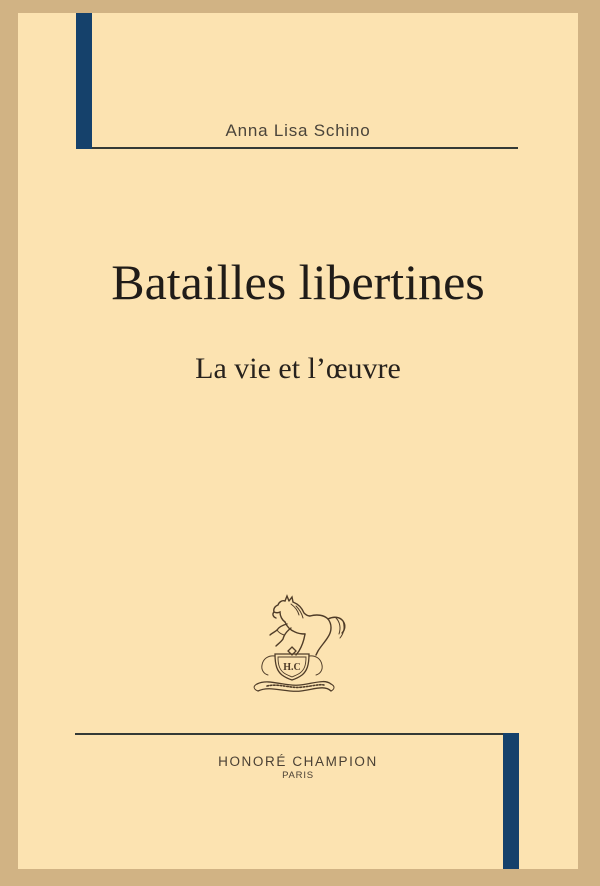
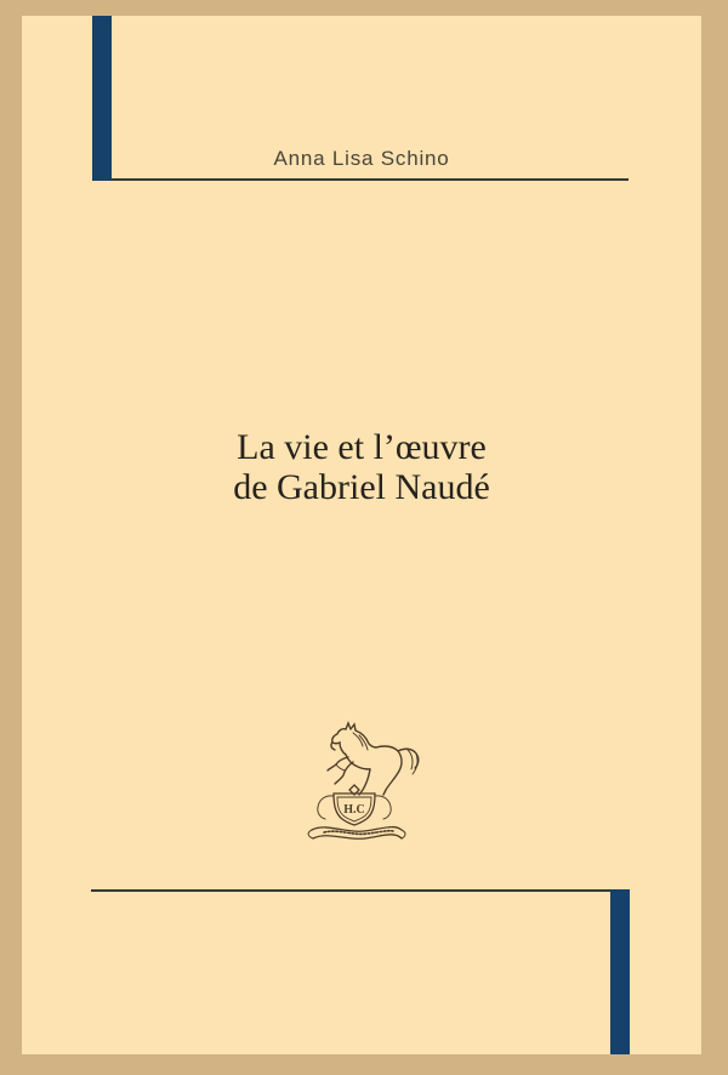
  Anna Lisa Schino
- Batailles libertines
  La vie et l’œuvre
+ de Gabriel Naudé
  H.C
- HONORÉ CHAMPION
- PARIS
